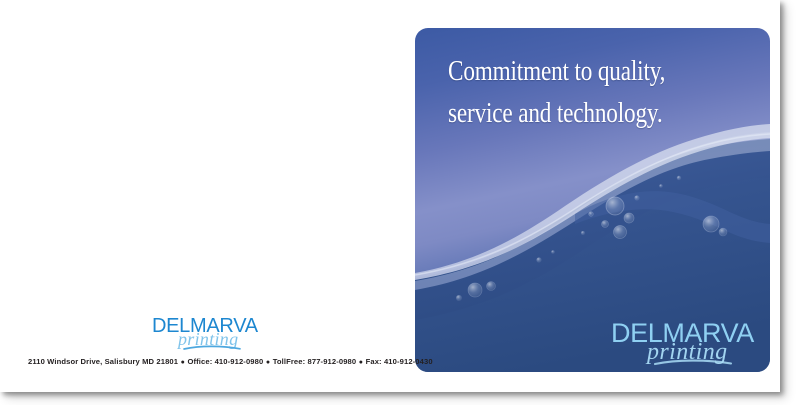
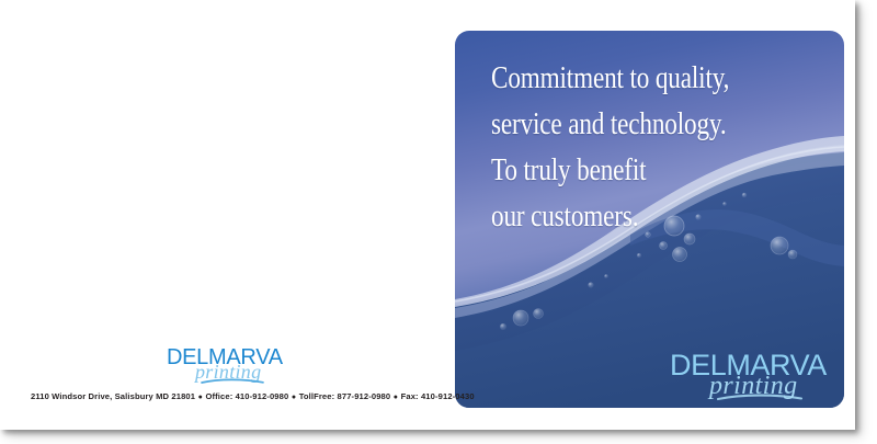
  Commitment to quality,
  service and technology.
+ To truly benefit
+ our customers.
  DELMARVA
  printing
  DELMARVA
  printing
  2110 Windsor Drive, Salisbury MD 21801 Office: 410-912-0980 TollFree: 877-912-0980 Fax: 410-912-0430
